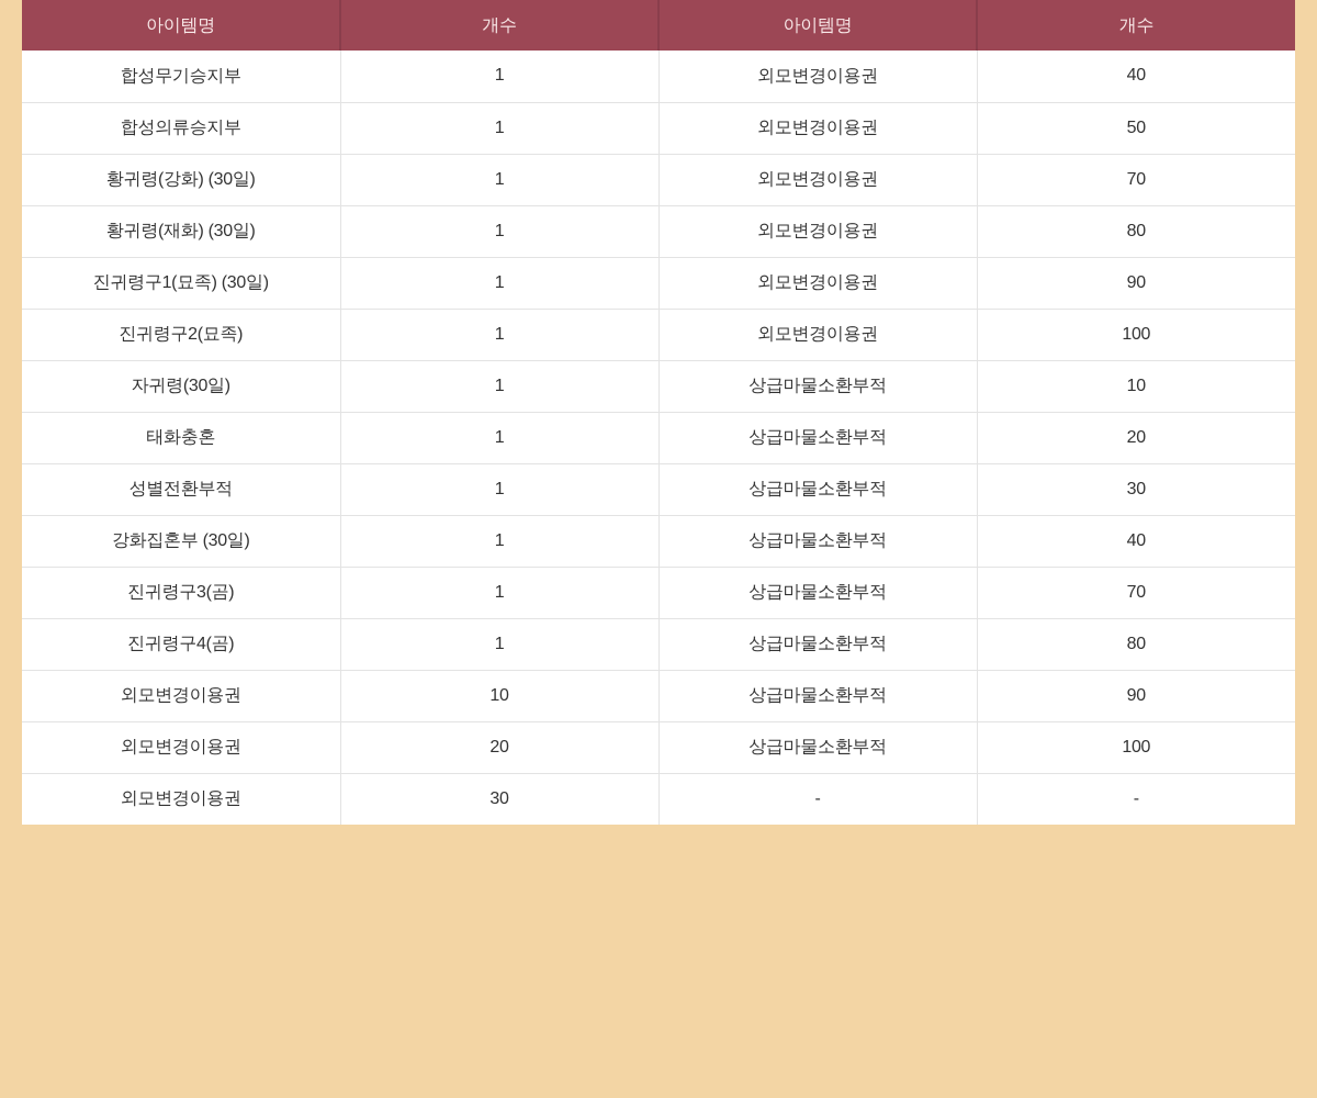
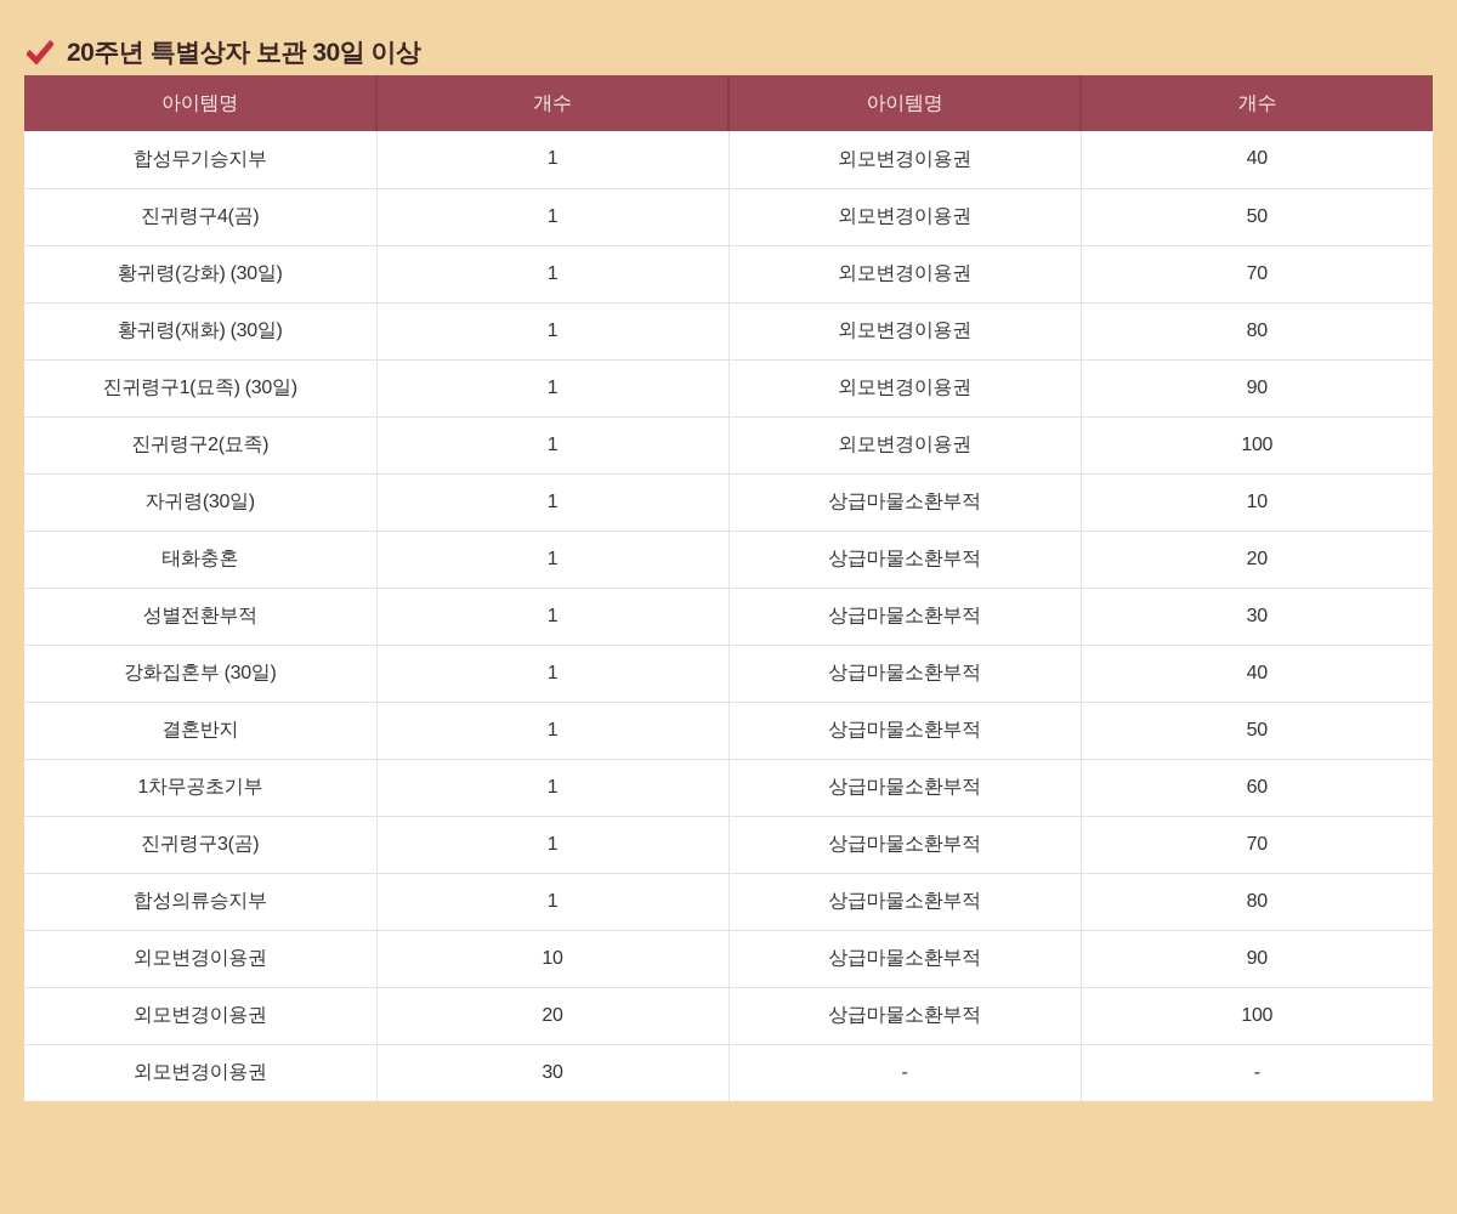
+ 20주년 특별상자 보관 30일 이상
  아이템명	개수	아이템명	개수
  합성무기승지부	1	외모변경이용권	40
- 합성의류승지부	1	외모변경이용권	50
+ 진귀령구4(곰)	1	외모변경이용권	50
  황귀령(강화) (30일)	1	외모변경이용권	70
  황귀령(재화) (30일)	1	외모변경이용권	80
  진귀령구1(묘족) (30일)	1	외모변경이용권	90
  진귀령구2(묘족)	1	외모변경이용권	100
  자귀령(30일)	1	상급마물소환부적	10
  태화충혼	1	상급마물소환부적	20
  성별전환부적	1	상급마물소환부적	30
  강화집혼부 (30일)	1	상급마물소환부적	40
+ 결혼반지	1	상급마물소환부적	50
+ 1차무공초기부	1	상급마물소환부적	60
  진귀령구3(곰)	1	상급마물소환부적	70
- 진귀령구4(곰)	1	상급마물소환부적	80
+ 합성의류승지부	1	상급마물소환부적	80
  외모변경이용권	10	상급마물소환부적	90
  외모변경이용권	20	상급마물소환부적	100
  외모변경이용권	30	-	-
